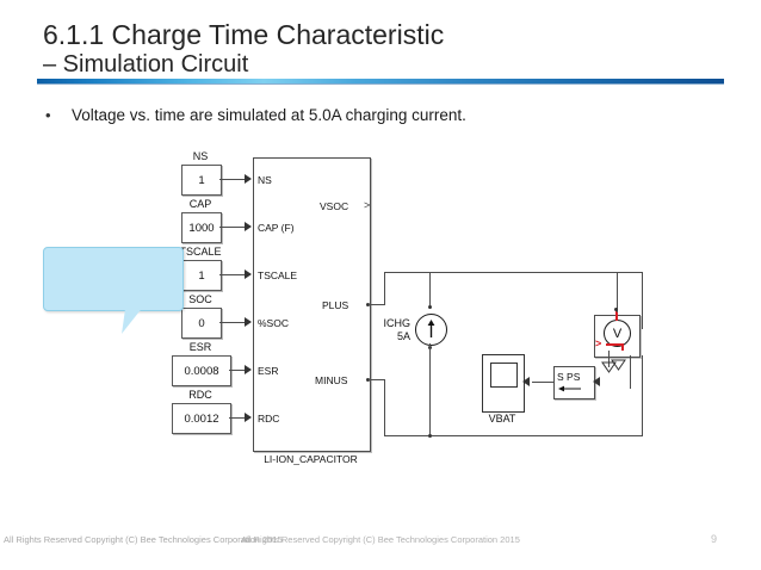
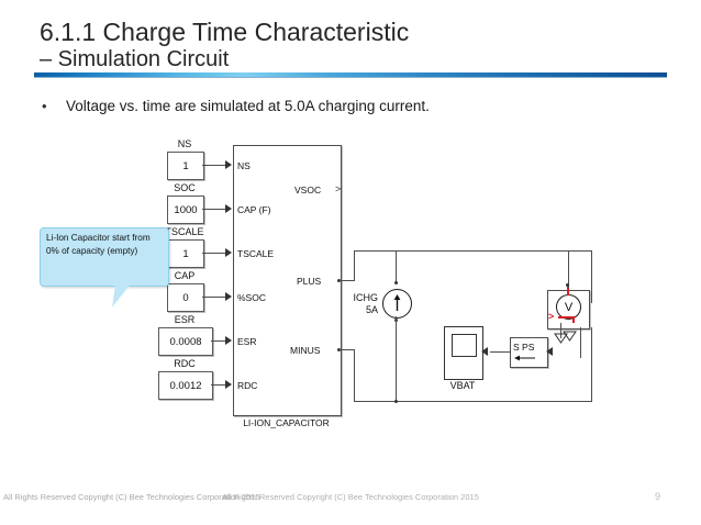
  6.1.1 Charge Time Characteristic
  – Simulation Circuit
  •
  Voltage vs. time are simulated at 5.0A charging current.
  NS
  1
- CAP
+ SOC
  1000
  SCALE
  1
- SOC
+ CAP
  0
  ESR
  0.0008
  RDC
  0.0012
  LI-ION_CAPACITOR
  NS
  CAP (F)
  TSCALE
  %SOC
  ESR
  RDC
  VSOC
  >
  PLUS
  MINUS
  ICHG
  5A
  VBAT
  S PS
  V
  >
+ Li-Ion Capacitor start from 0% of capacity (empty)
  All Rights Reserved Copyright (C) Bee Technologies Corporation 2015
  All Rights Reserved Copyright (C) Bee Technologies Corporation 2015
  9
